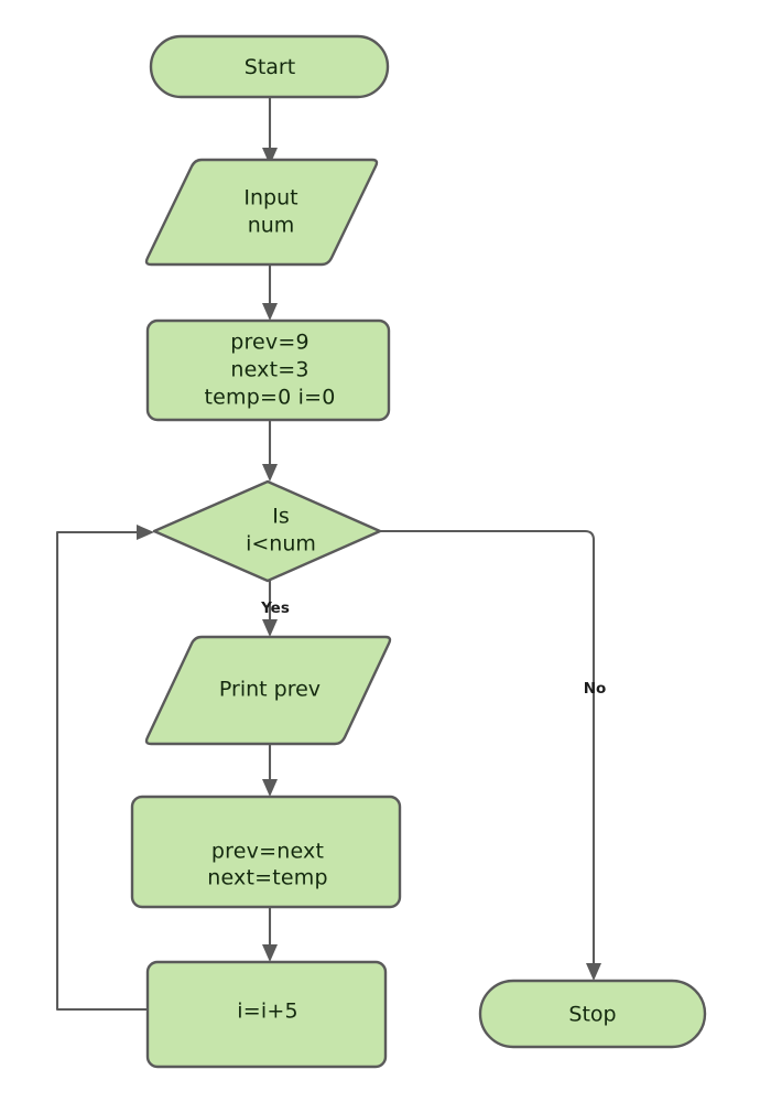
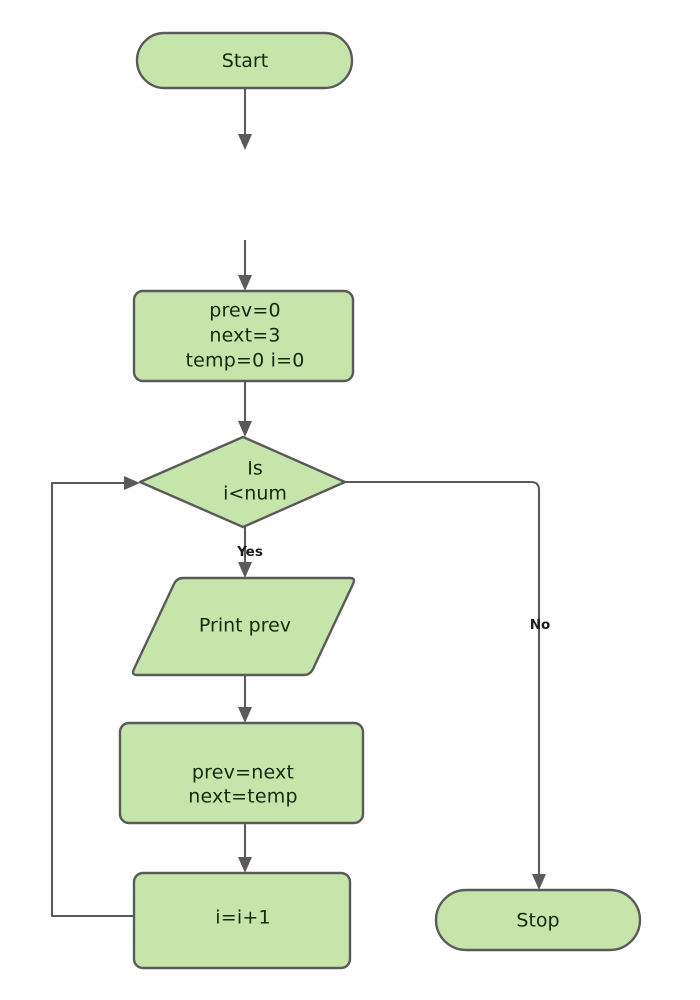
  Start
- Input
- num
- prev=9
+ prev=0
  next=3
  temp=0 i=0
  Is
  i<num
  Yes
  No
  Print prev
  prev=next
  next=temp
- i=i+5
+ i=i+1
  Stop
